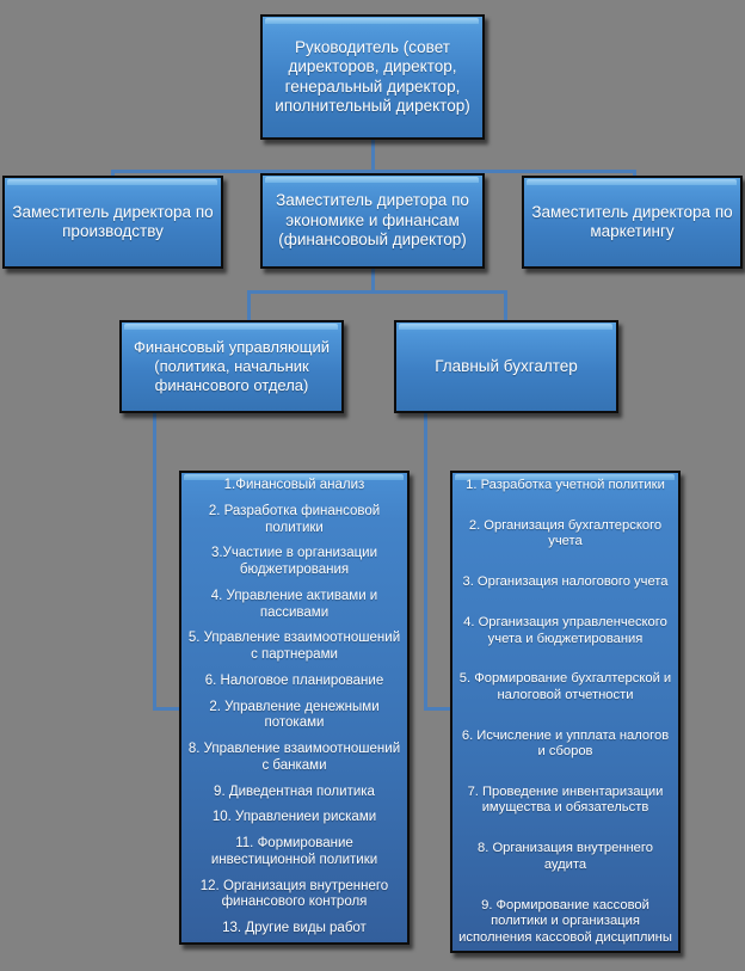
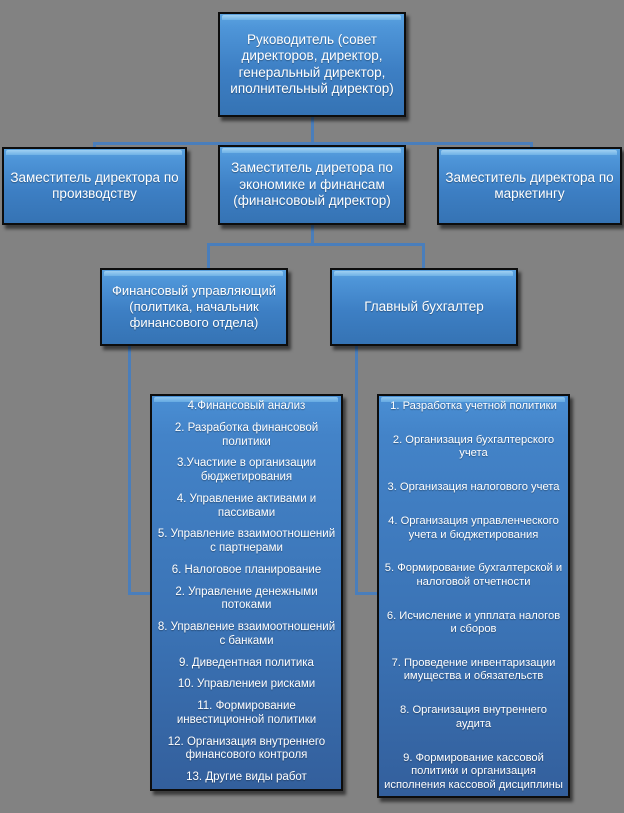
  Руководитель (совет директоров, директор, генеральный директор, иполнительный директор)
  Заместитель директора по производству
  Заместитель диретора по экономике и финансам (финансовоый директор)
  Заместитель директора по маркетингу
  Финансовый управляющий (политика, начальник финансового отдела)
  Главный бухгалтер
- 1.Финансовый анализ
+ 4.Финансовый анализ
  2. Разработка финансовой политики
  3.Участиие в организации бюджетирования
  4. Управление активами и пассивами
  5. Управление взаимоотношений с партнерами
  6. Налоговое планирование
  2. Управление денежными потоками
  8. Управление взаимоотношений с банками
  9. Диведентная политика
  10. Управлениеи рисками
  11. Формирование инвестиционной политики
  12. Организация внутреннего финансового контроля
  13. Другие виды работ
  1. Разработка учетной политики
  2. Организация бухгалтерского учета
  3. Организация налогового учета
  4. Организация управленческого учета и бюджетирования
  5. Формирование бухгалтерской и налоговой отчетности
  6. Исчисление и упплата налогов и сборов
  7. Проведение инвентаризации имущества и обязательств
  8. Организация внутреннего аудита
  9. Формирование кассовой политики и организация исполнения кассовой дисциплины
